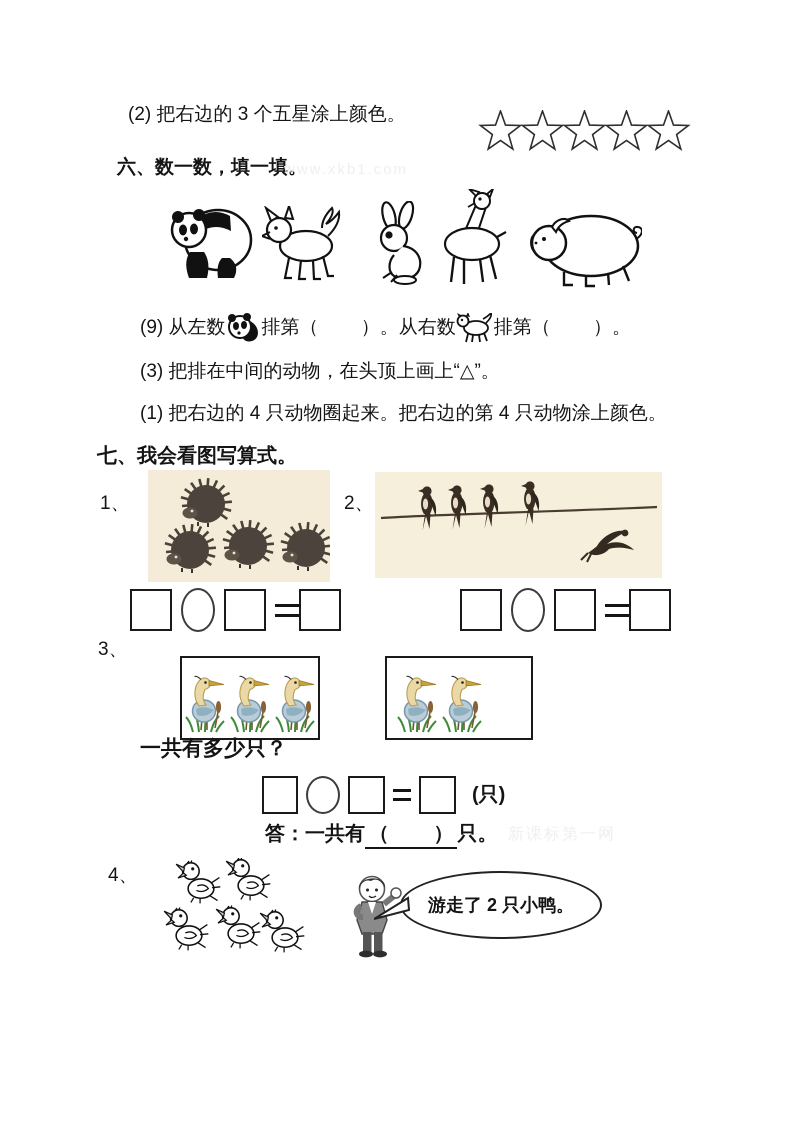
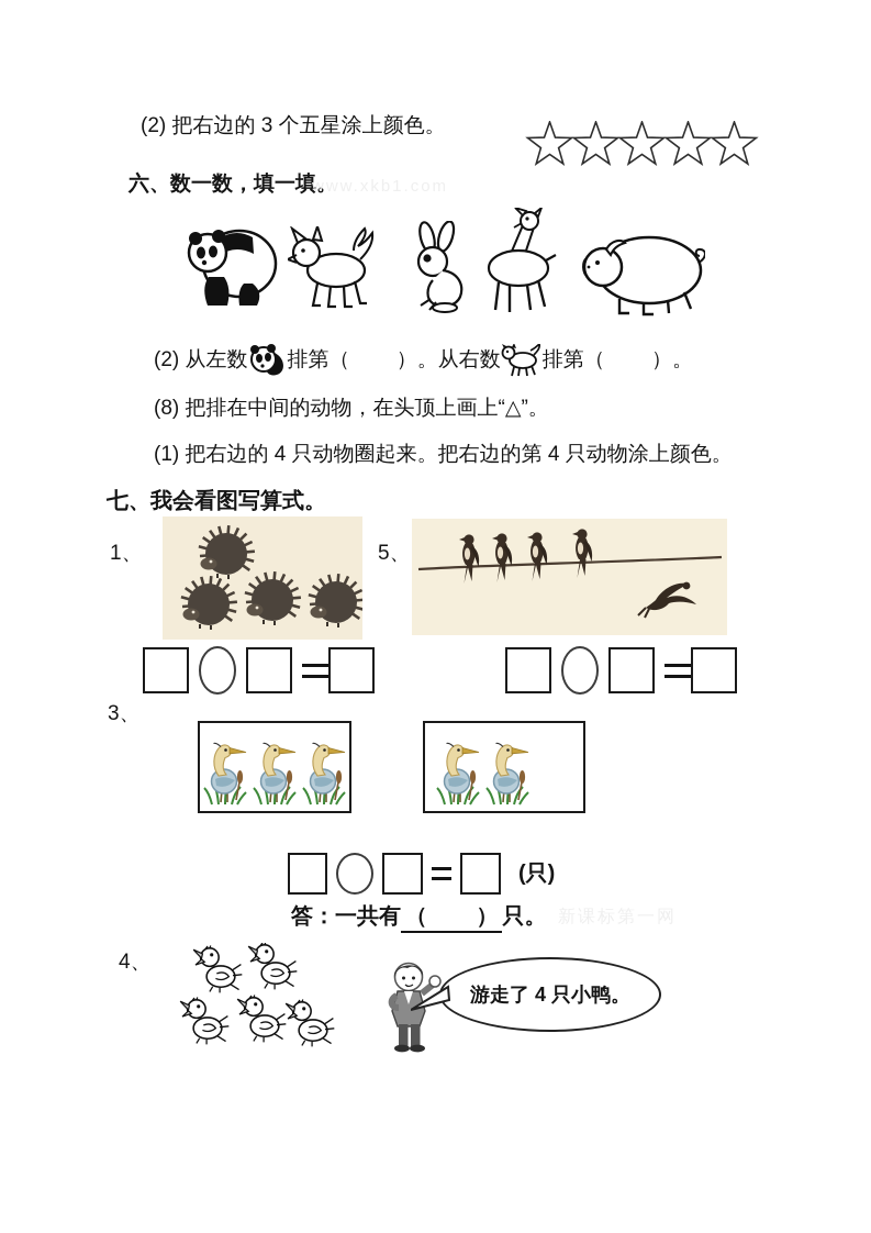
  (2) 把右边的 3 个五星涂上颜色。
  六、数一数，填一填。
  www.xkb1.com
- (9) 从左数
+ (2) 从左数
  排第（ ）。从右数
  排第（ ）。
- (3) 把排在中间的动物，在头顶上画上“△”。
+ (8) 把排在中间的动物，在头顶上画上“△”。
  (1) 把右边的 4 只动物圈起来。把右边的第 4 只动物涂上颜色。
  七、我会看图写算式。
  1、
- 2、
+ 5、
  3、
- 一共有多少只？
  (只)
  答：一共有
  （ ）
  只。
  4、
- 游走了 2 只小鸭。
+ 游走了 4 只小鸭。
